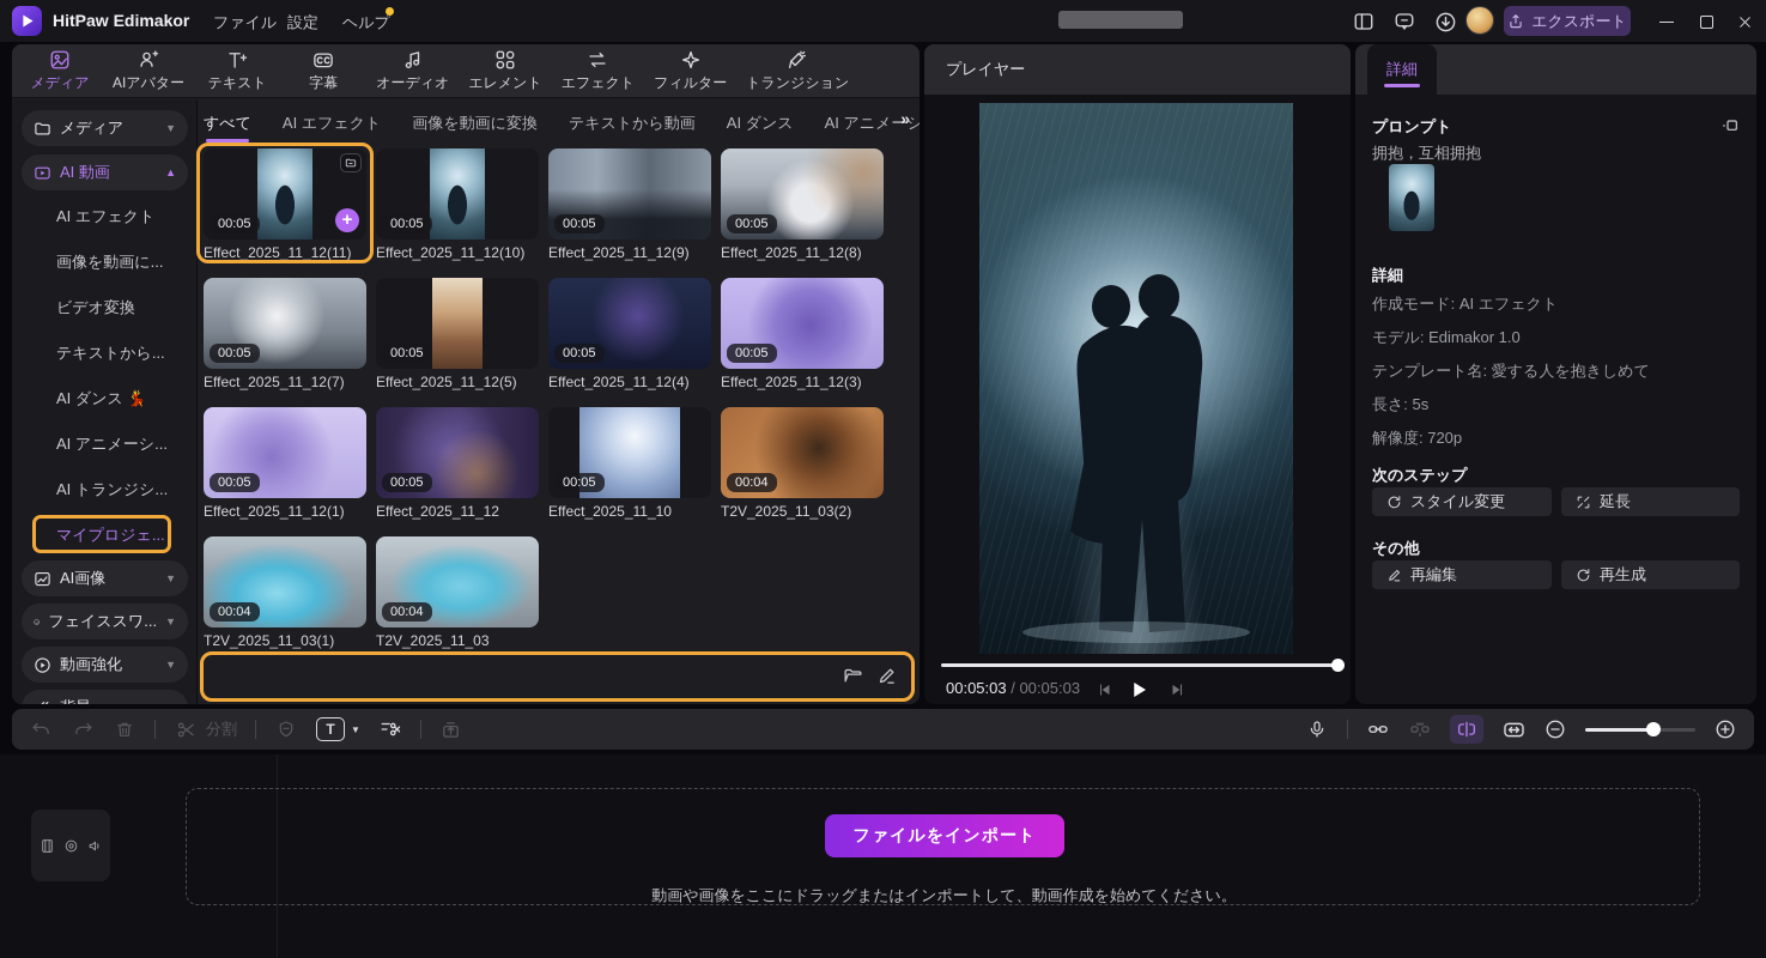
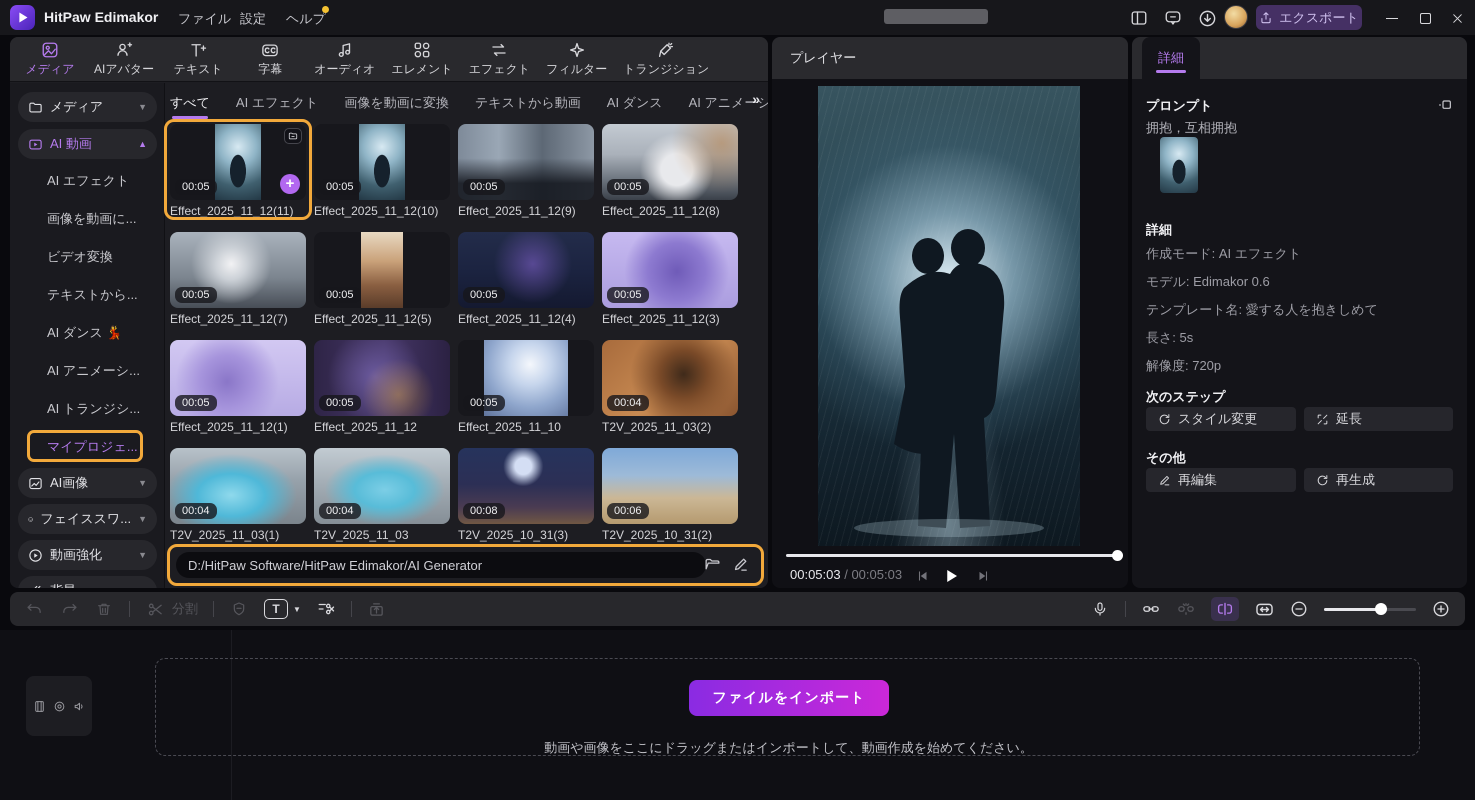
  HitPaw Edimakor
  ファイル
  設定
  ヘルプ
  エクスポート
  メディア
  AIアバター
  テキスト
  字幕
  オーディオ
  エレメント
  エフェクト
  フィルター
  トランジション
  メディア
  ▼
  AI 動画
  ▲
  AI エフェクト
  画像を動画に...
  ビデオ変換
  テキストから...
  AI ダンス 💃
  AI アニメーシ...
  AI トランジシ...
  マイプロジェ...
  AI画像
  ▼
  フェイススワ...
  ▼
  動画強化
  ▼
  すべて
  AI エフェクト
  画像を動画に変換
  テキストから動画
  AI ダンス
  AI アニメーシ
  »
  00:05
  +
  Effect_2025_11_12(11)
  00:05
  Effect_2025_11_12(10)
  00:05
  Effect_2025_11_12(9)
  00:05
  Effect_2025_11_12(8)
  00:05
  Effect_2025_11_12(7)
  00:05
  Effect_2025_11_12(5)
  00:05
  Effect_2025_11_12(4)
  00:05
  Effect_2025_11_12(3)
  00:05
  Effect_2025_11_12(1)
  00:05
  Effect_2025_11_12
  00:05
  Effect_2025_11_10
  00:04
  T2V_2025_11_03(2)
  00:04
  T2V_2025_11_03(1)
  00:04
  T2V_2025_11_03
+ 00:08
+ T2V_2025_10_31(3)
+ 00:06
+ T2V_2025_10_31(2)
+ D:/HitPaw Software/HitPaw Edimakor/AI Generator
  プレイヤー
  00:05:03 / 00:05:03
  詳細
  プロンプト
  拥抱，互相拥抱
  詳細
  作成モード: AI エフェクト
- モデル: Edimakor 1.0
+ モデル: Edimakor 0.6
  テンプレート名: 愛する人を抱きしめて
  長さ: 5s
  解像度: 720p
  次のステップ
  スタイル変更
  延長
  その他
  再編集
  再生成
  分割
  T
  ▼
  ファイルをインポート
  動画や画像をここにドラッグまたはインポートして、動画作成を始めてください。
